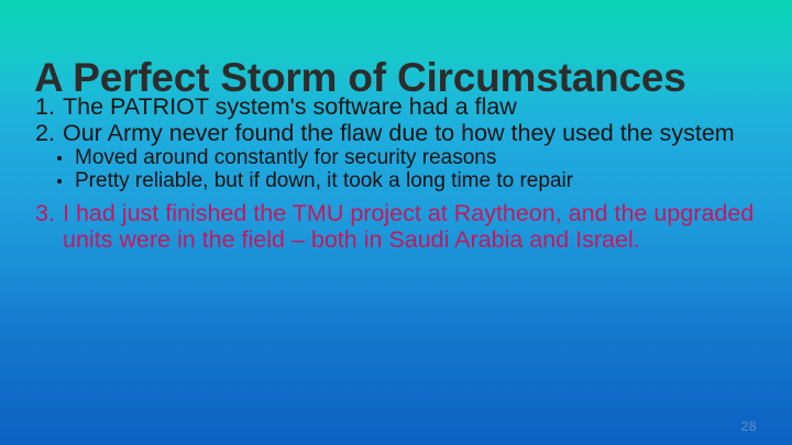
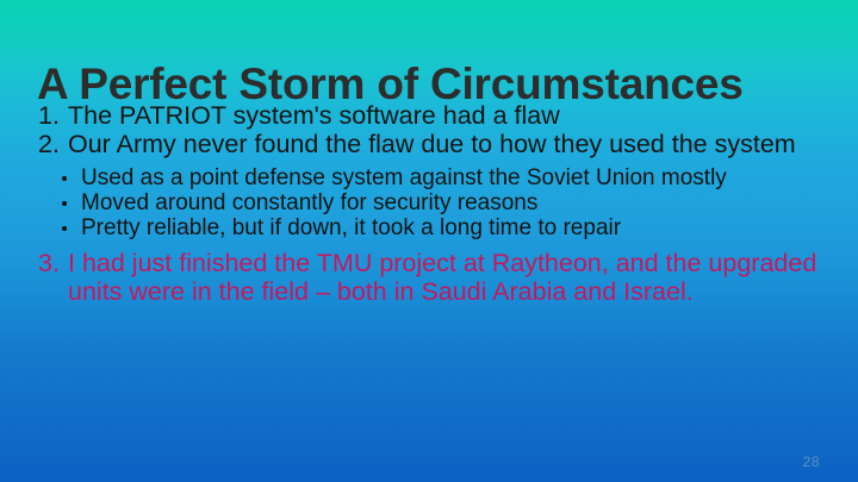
  A Perfect Storm of Circumstances
  1.
  The PATRIOT system's software had a flaw
  2.
  Our Army never found the flaw due to how they used the system
+ Used as a point defense system against the Soviet Union mostly
  Moved around constantly for security reasons
  Pretty reliable, but if down, it took a long time to repair
  3.
  I had just finished the TMU project at Raytheon, and the upgraded units were in the field – both in Saudi Arabia and Israel.
  28
